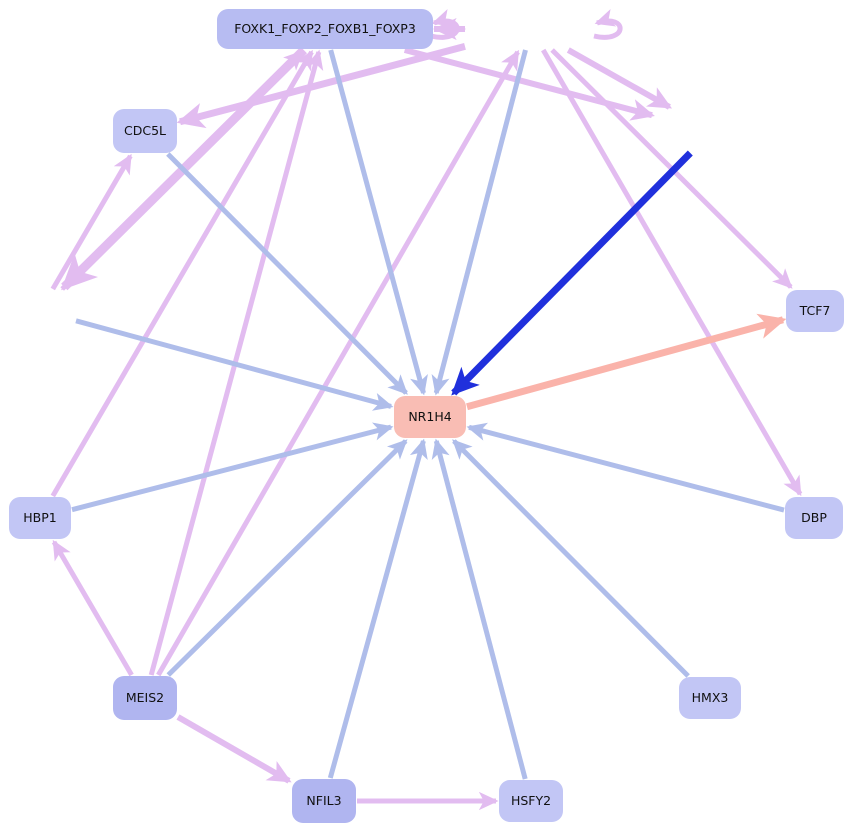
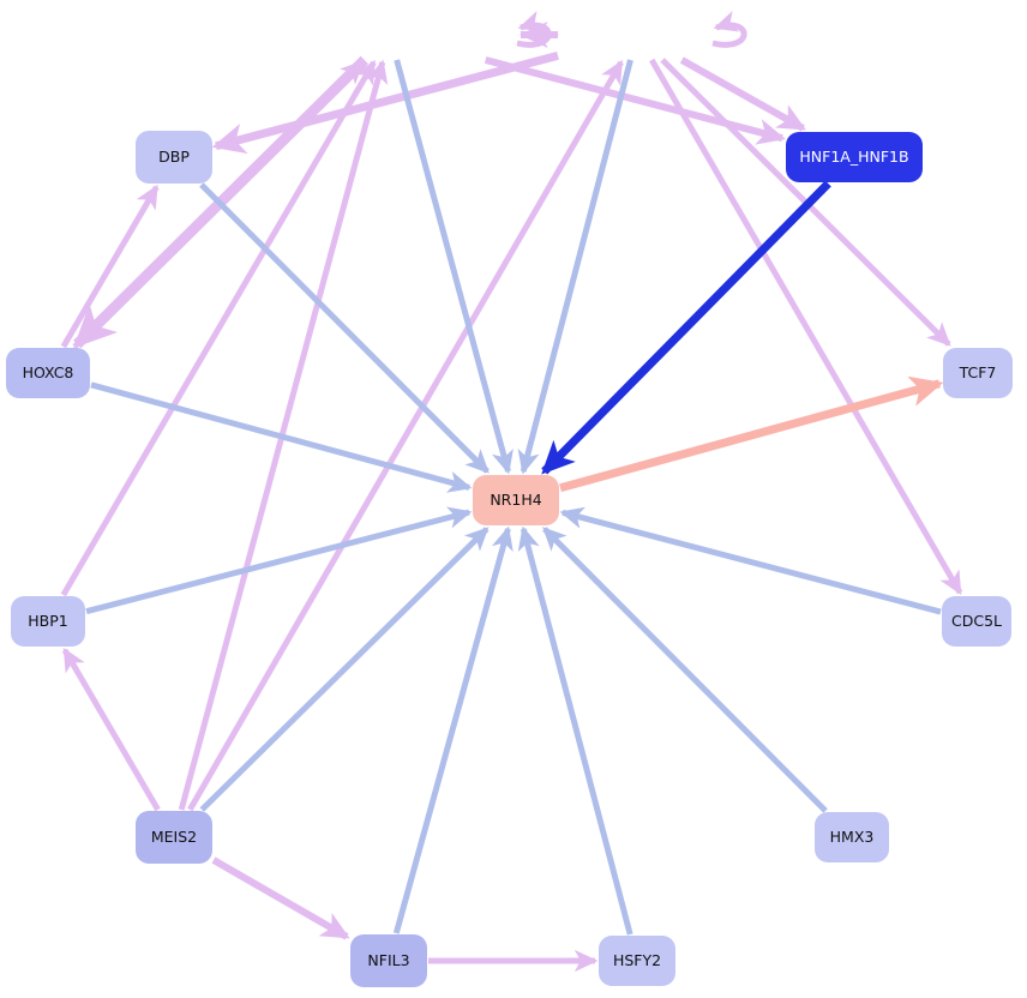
- FOXK1_FOXP2_FOXB1_FOXP3
- CDC5L
+ DBP
+ HNF1A_HNF1B
+ HOXC8
  TCF7
  NR1H4
  HBP1
- DBP
+ CDC5L
  MEIS2
  HMX3
  NFIL3
  HSFY2
